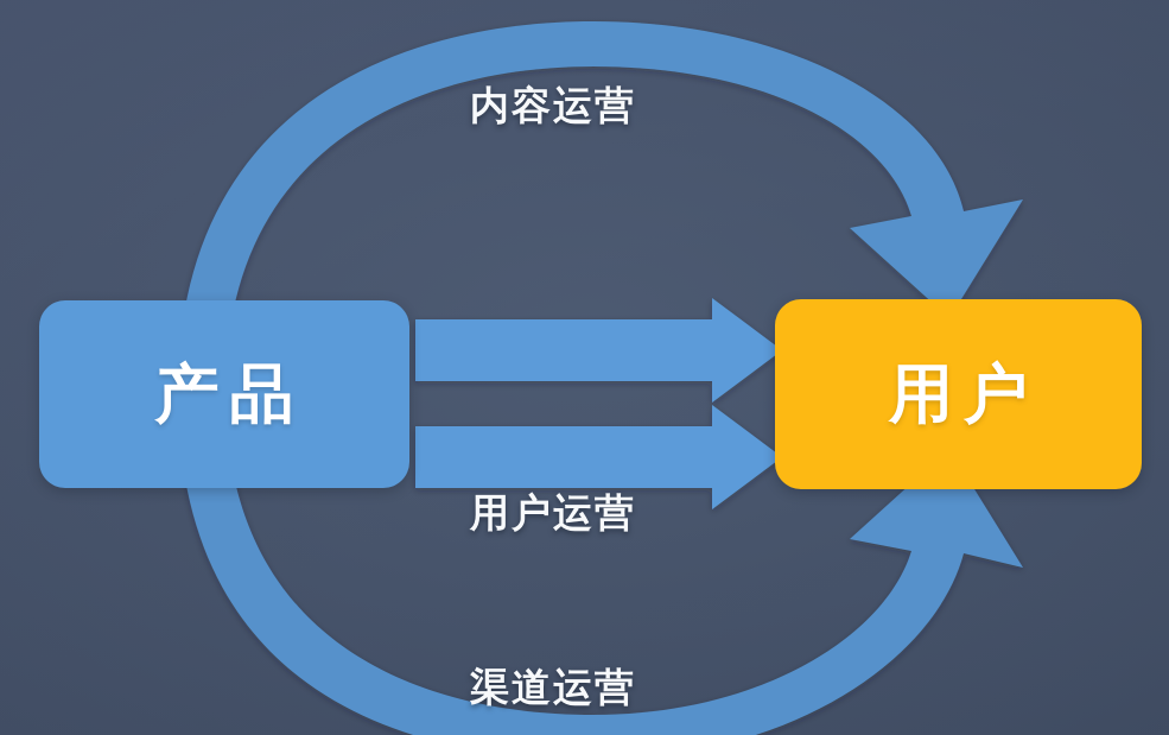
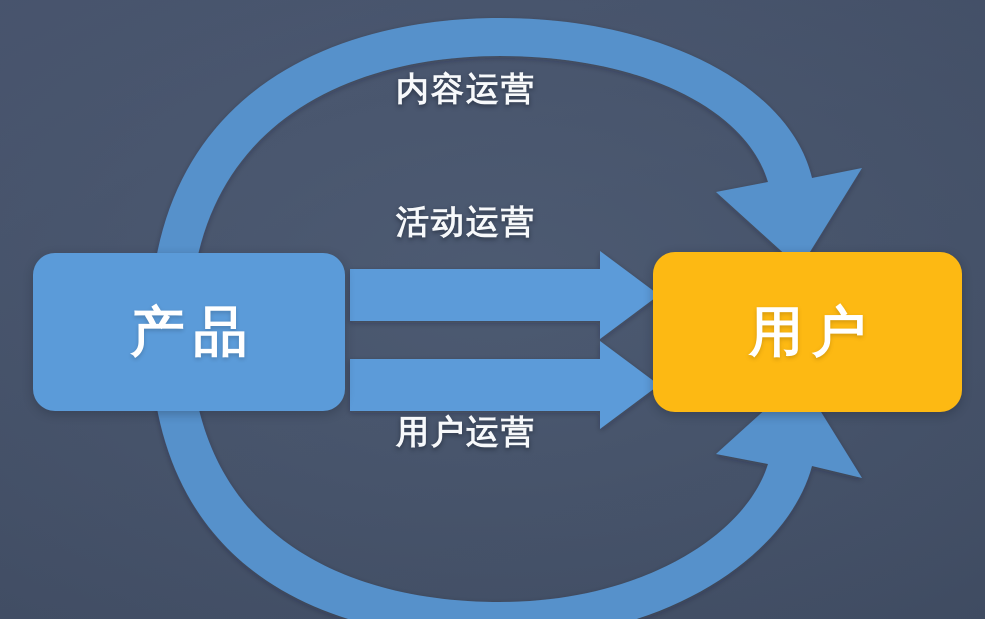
  产品
  用户
  内容运营
+ 活动运营
  用户运营
- 渠道运营
